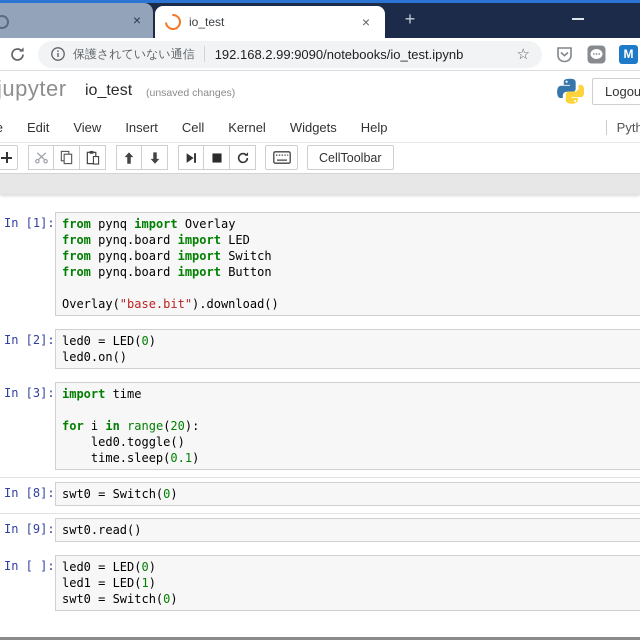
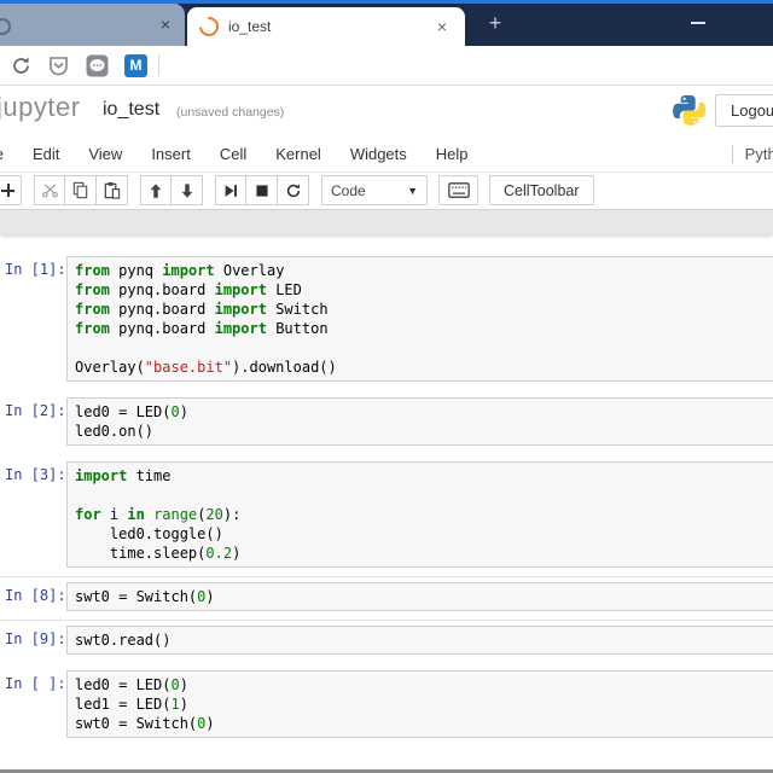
  ×
  io_test
  ×
  +
- 保護されていない通信
- 192.168.2.99:9090/notebooks/io_test.ipynb
- ☆
  M
  upyter
  io_test
  (unsaved changes)
  Logou
  Edit
  View
  Insert
  Cell
  Kernel
  Widgets
  Help
+ Code
+ ▼
  CellToolbar
  In [1]:
  from pynq import Overlay from pynq.board import LED from pynq.board import Switch from pynq.board import Button Overlay("base.bit").download()
  In [2]:
  led0 = LED(0) led0.on()
  In [3]:
- import time for i in range(20): led0.toggle() time.sleep(0.1)
+ import time for i in range(20): led0.toggle() time.sleep(0.2)
  In [8]:
  swt0 = Switch(0)
  In [9]:
  swt0.read()
  In [ ]:
  led0 = LED(0) led1 = LED(1) swt0 = Switch(0)
